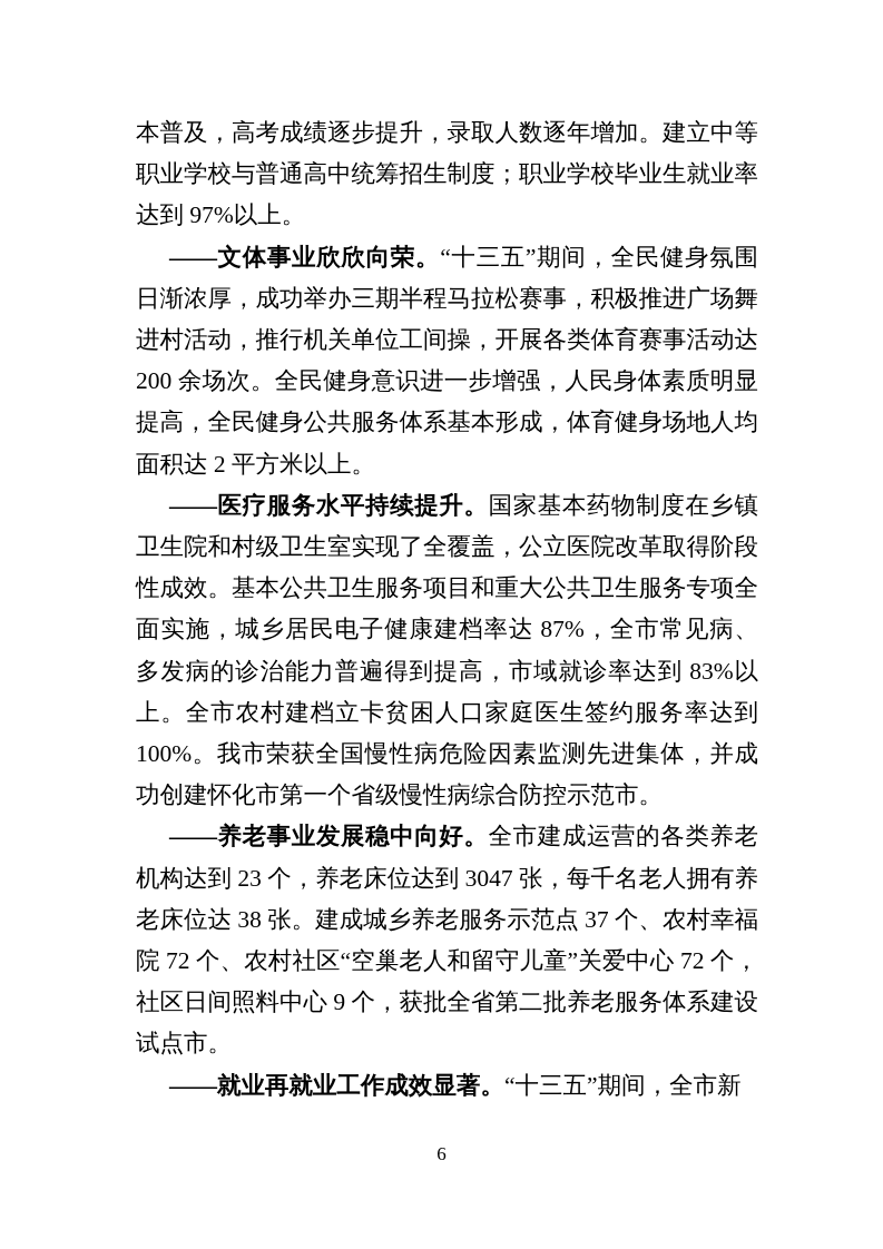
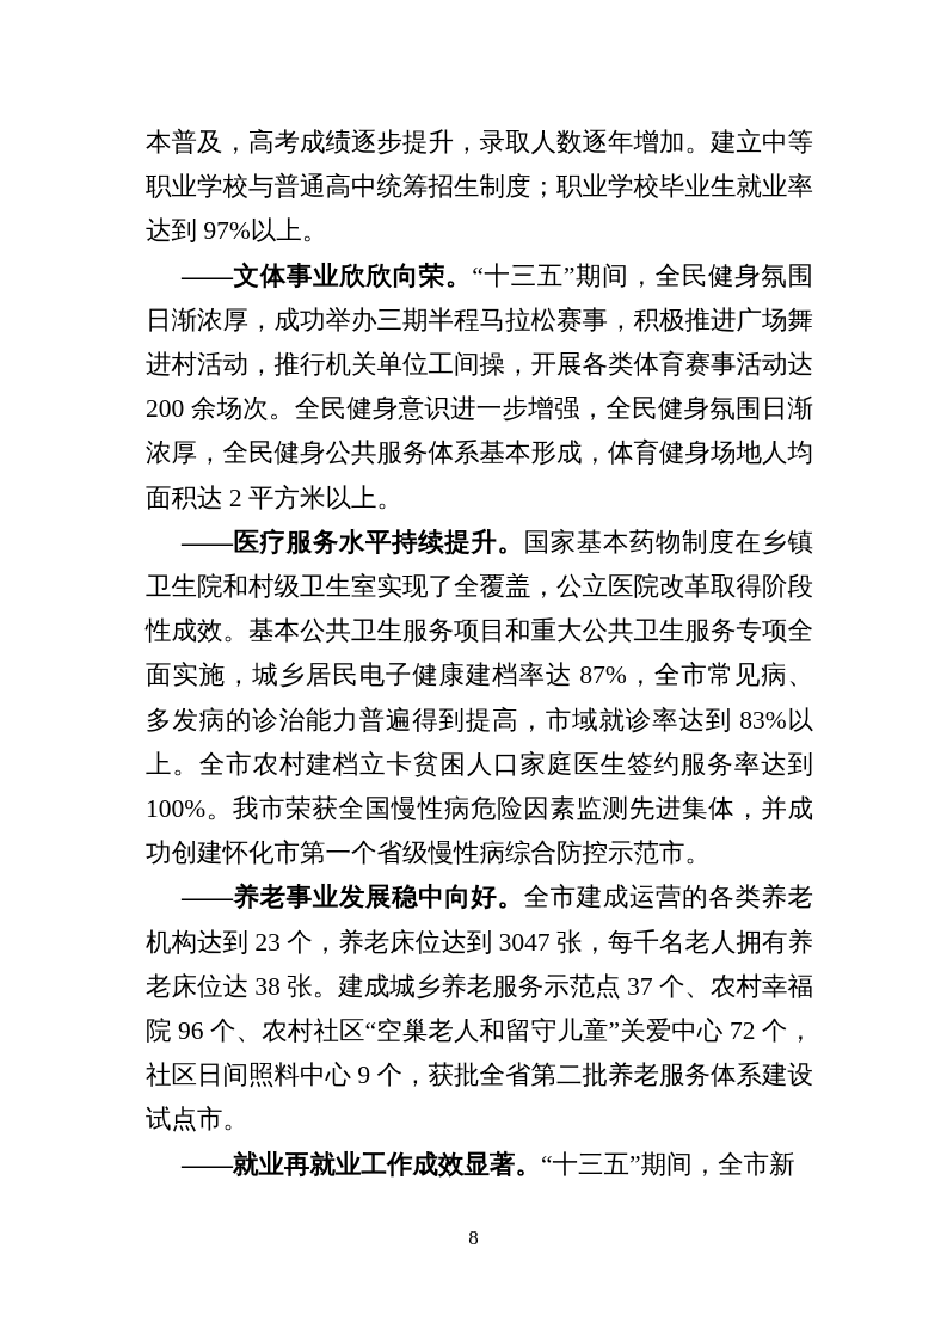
  本普及，高考成绩逐步提升，录取人数逐年增加。建立中等职业学校与普通高中统筹招生制度；职业学校毕业生就业率达到 97%以上。
- ——文体事业欣欣向荣。“十三五”期间，全民健身氛围日渐浓厚，成功举办三期半程马拉松赛事，积极推进广场舞进村活动，推行机关单位工间操，开展各类体育赛事活动达 200 余场次。全民健身意识进一步增强，人民身体素质明显提高，全民健身公共服务体系基本形成，体育健身场地人均面积达 2 平方米以上。
+ ——文体事业欣欣向荣。“十三五”期间，全民健身氛围日渐浓厚，成功举办三期半程马拉松赛事，积极推进广场舞进村活动，推行机关单位工间操，开展各类体育赛事活动达 200 余场次。全民健身意识进一步增强，全民健身氛围日渐浓厚，全民健身公共服务体系基本形成，体育健身场地人均面积达 2 平方米以上。
  ——医疗服务水平持续提升。国家基本药物制度在乡镇卫生院和村级卫生室实现了全覆盖，公立医院改革取得阶段性成效。基本公共卫生服务项目和重大公共卫生服务专项全面实施，城乡居民电子健康建档率达 87%，全市常见病、多发病的诊治能力普遍得到提高，市域就诊率达到 83%以上。全市农村建档立卡贫困人口家庭医生签约服务率达到 100%。我市荣获全国慢性病危险因素监测先进集体，并成功创建怀化市第一个省级慢性病综合防控示范市。
- ——养老事业发展稳中向好。全市建成运营的各类养老机构达到 23 个，养老床位达到 3047 张，每千名老人拥有养老床位达 38 张。建成城乡养老服务示范点 37 个、农村幸福院 72 个、农村社区“空巢老人和留守儿童”关爱中心 72 个，社区日间照料中心 9 个，获批全省第二批养老服务体系建设试点市。
+ ——养老事业发展稳中向好。全市建成运营的各类养老机构达到 23 个，养老床位达到 3047 张，每千名老人拥有养老床位达 38 张。建成城乡养老服务示范点 37 个、农村幸福院 96 个、农村社区“空巢老人和留守儿童”关爱中心 72 个，社区日间照料中心 9 个，获批全省第二批养老服务体系建设试点市。
  ——就业再就业工作成效显著。“十三五”期间，全市新
- 6
+ 8
